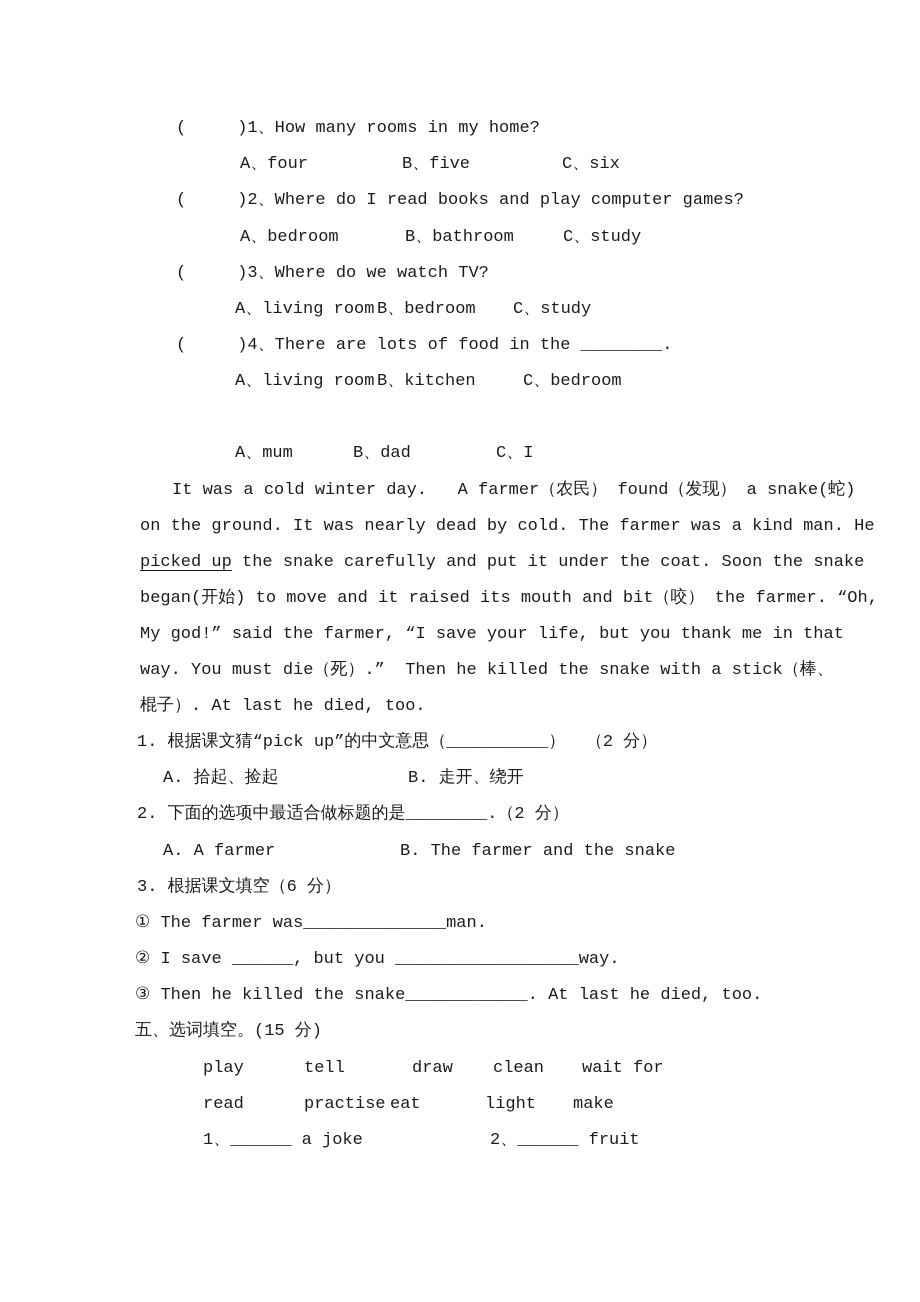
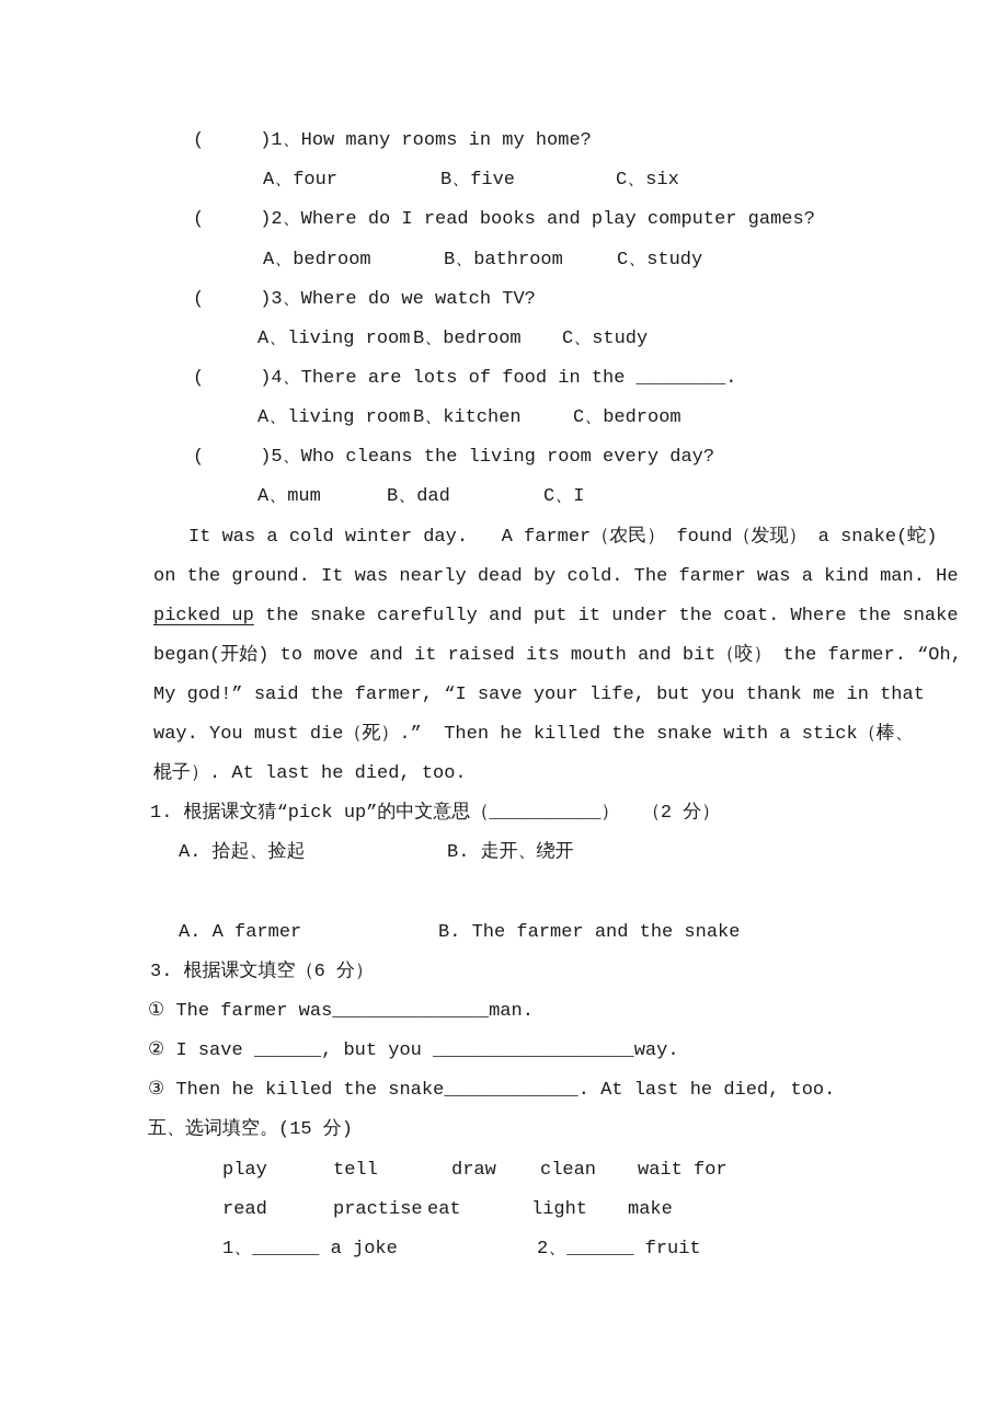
  ( )1、How many rooms in my home?
  A、four
  B、five
  C、six
  ( )2、Where do I read books and play computer games?
  A、bedroom
  B、bathroom
  C、study
  ( )3、Where do we watch TV?
  A、living room
  B、bedroom
  C、study
  ( )4、There are lots of food in the ________.
  A、living room
  B、kitchen
  C、bedroom
+ ( )5、Who cleans the living room every day?
  A、mum
  B、dad
  C、I
  It was a cold winter day. A farmer（农民） found（发现） a snake(蛇)
  on the ground. It was nearly dead by cold. The farmer was a kind man. He
- picked up the snake carefully and put it under the coat. Soon the snake
+ picked up the snake carefully and put it under the coat. Where the snake
  began(开始) to move and it raised its mouth and bit（咬） the farmer. “Oh,
  My god!” said the farmer, “I save your life, but you thank me in that
  way. You must die（死）.” Then he killed the snake with a stick（棒、
  棍子）. At last he died, too.
  1. 根据课文猜“pick up”的中文意思（__________） （2 分）
  A. 拾起、捡起
  B. 走开、绕开
- 2. 下面的选项中最适合做标题的是________.（2 分）
  A. A farmer
  B. The farmer and the snake
  3. 根据课文填空（6 分）
  ① The farmer was______________man.
  ② I save ______, but you __________________way.
  ③ Then he killed the snake____________. At last he died, too.
  五、选词填空。(15 分)
  play
  tell
  draw
  clean
  wait for
  read
  practise
  eat
  light
  make
  1、______ a joke
  2、______ fruit
